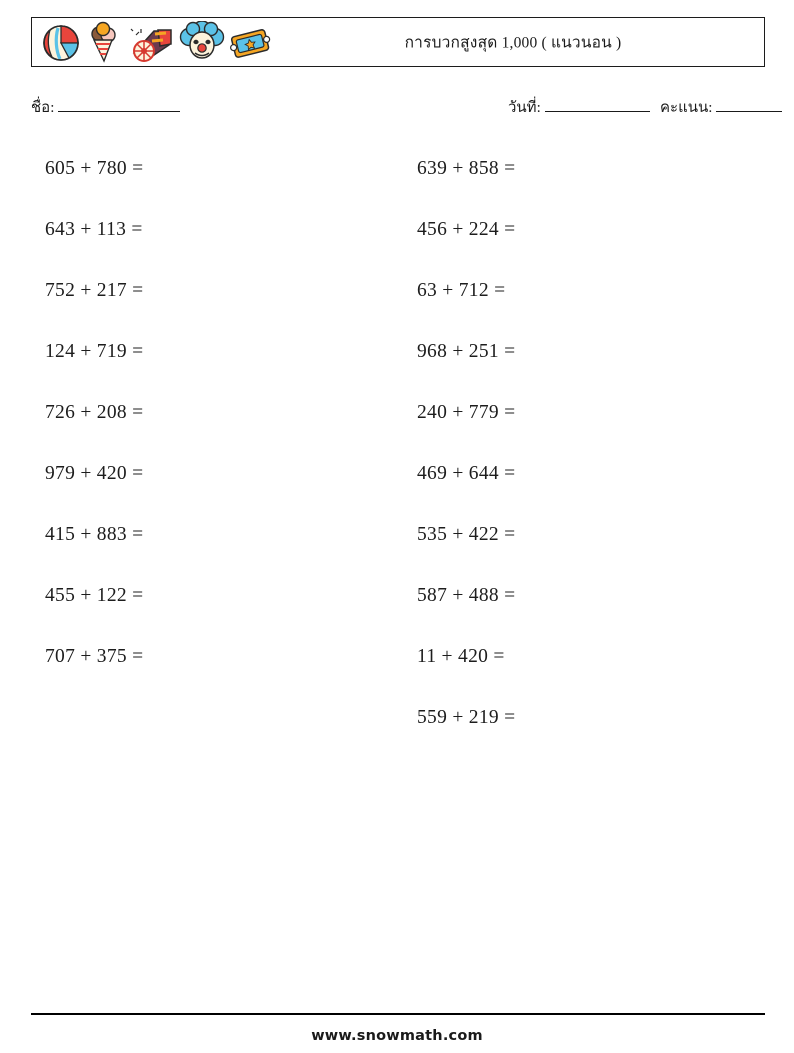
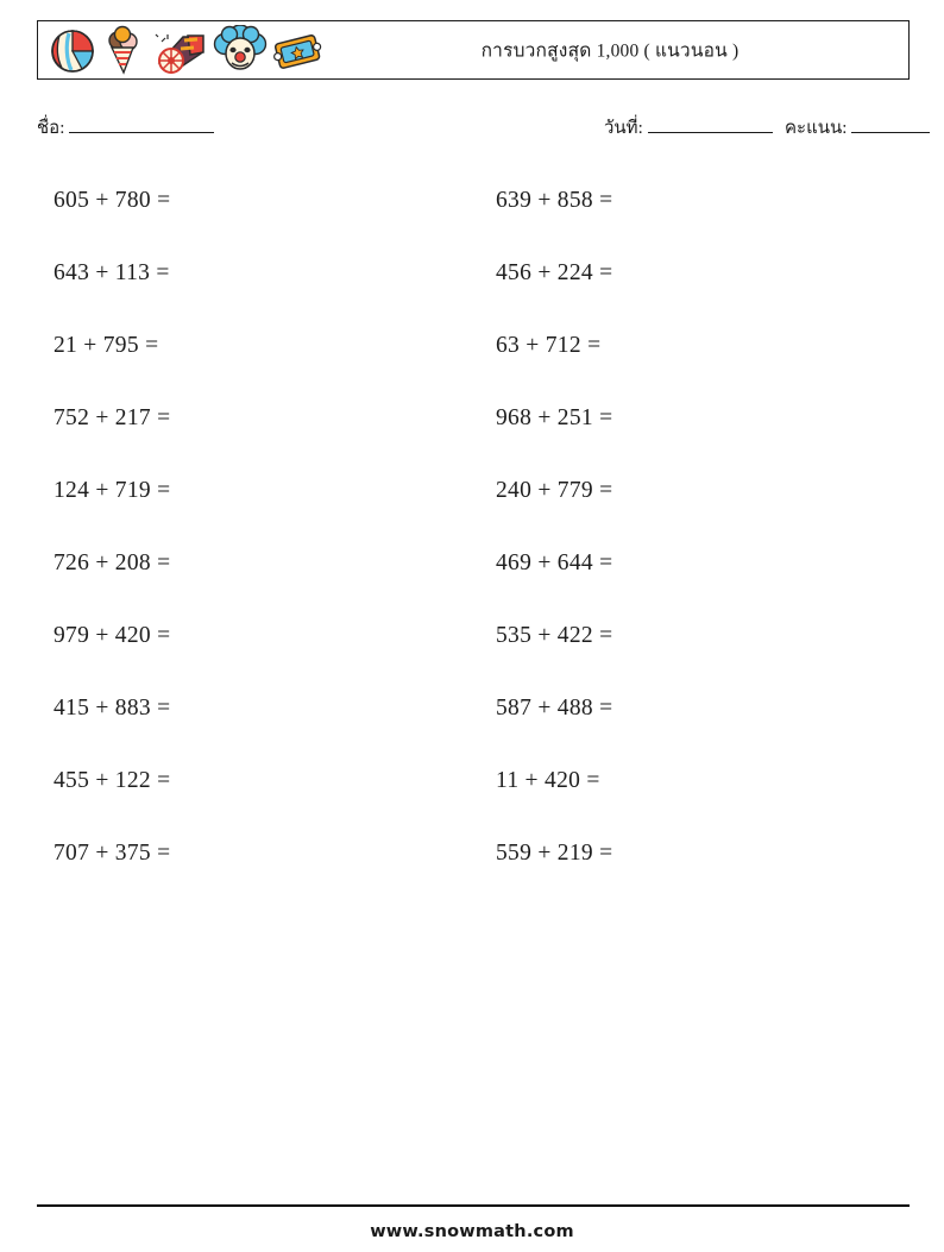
  การบวกสูงสุด 1,000 ( แนวนอน )
  ชื่อ:
  วันที่:
  คะแนน:
  605 + 780 =
  643 + 113 =
+ 21 + 795 =
  752 + 217 =
  124 + 719 =
  726 + 208 =
  979 + 420 =
  415 + 883 =
  455 + 122 =
  707 + 375 =
  639 + 858 =
  456 + 224 =
  63 + 712 =
  968 + 251 =
  240 + 779 =
  469 + 644 =
  535 + 422 =
  587 + 488 =
  11 + 420 =
  559 + 219 =
  www.snowmath.com
